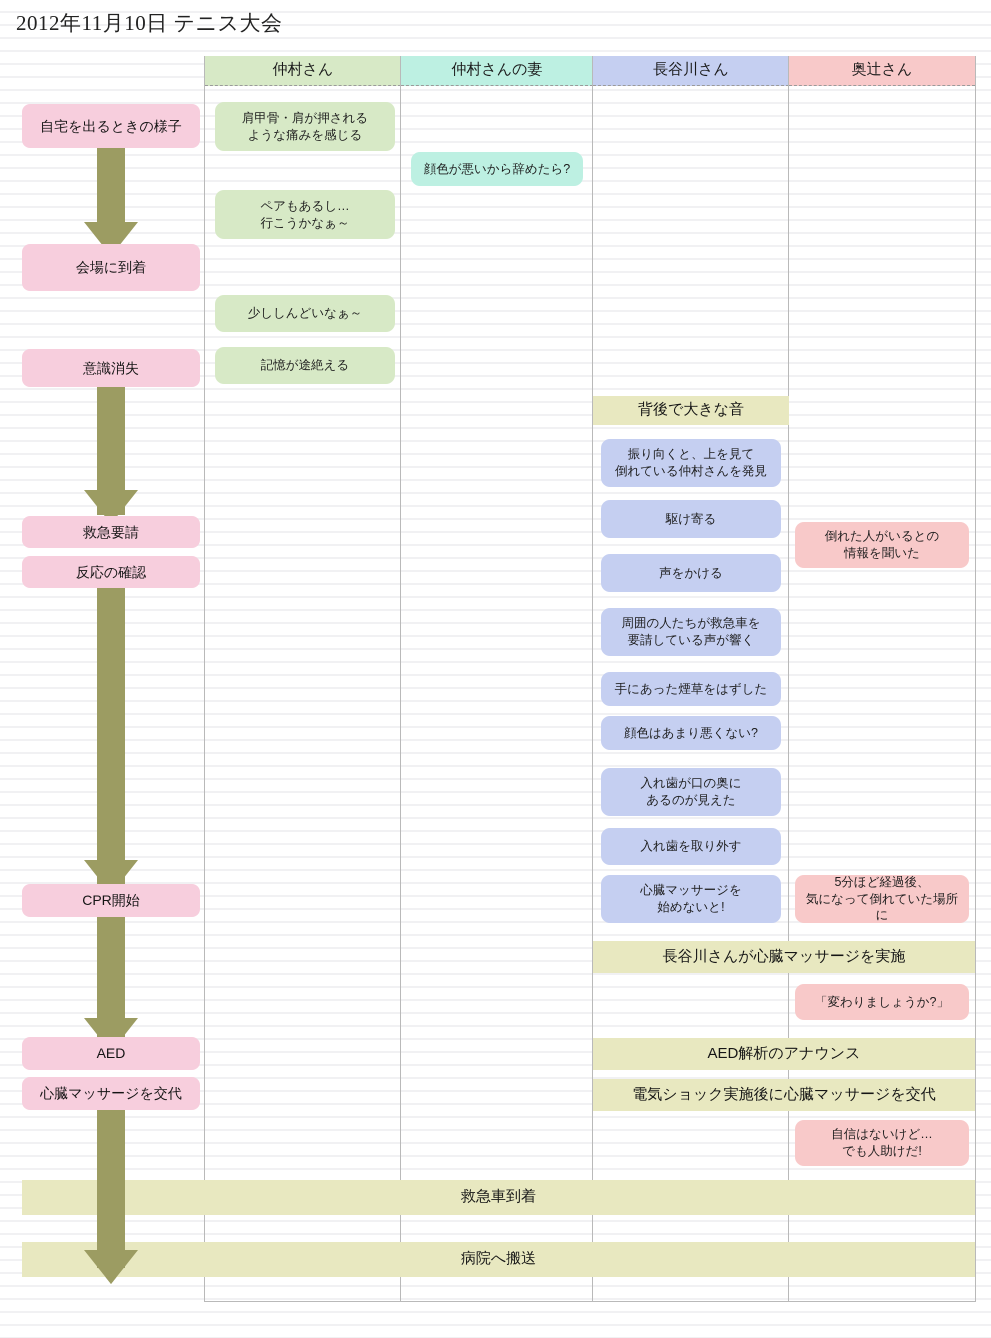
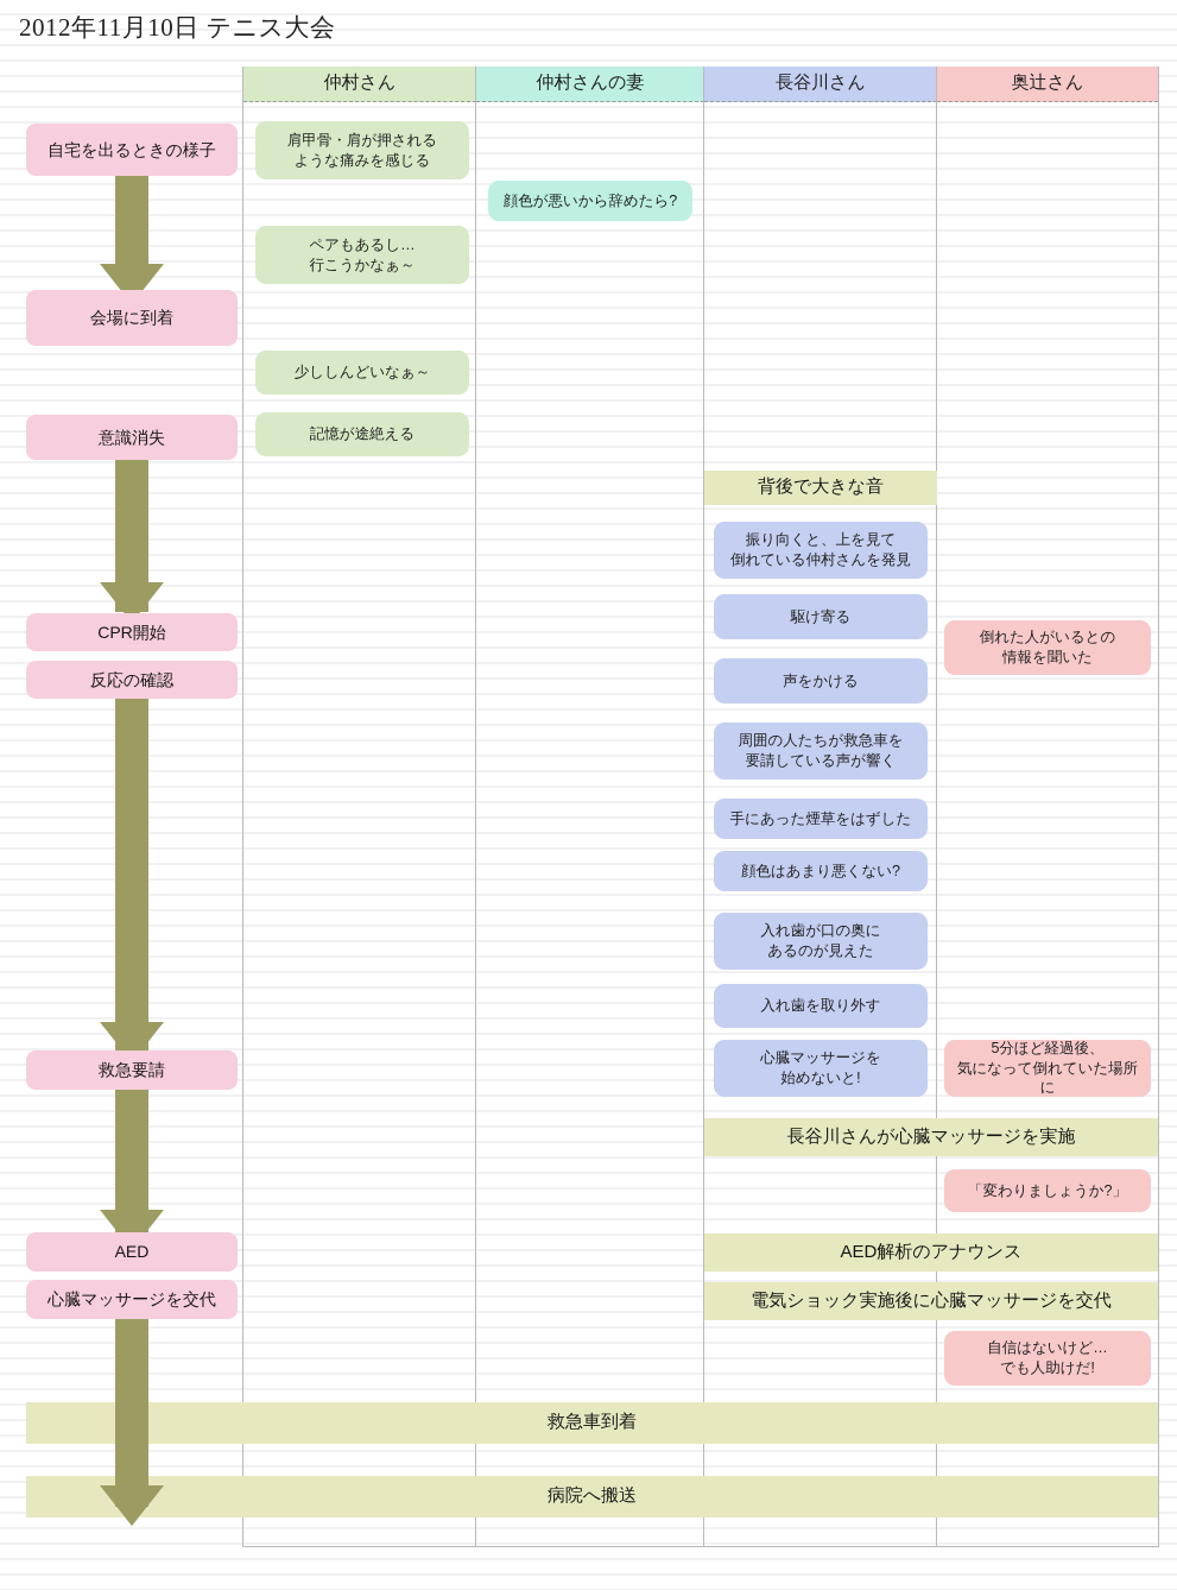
  2012年11月10日 テニス大会
  仲村さん
  仲村さんの妻
  長谷川さん
  奥辻さん
  背後で大きな音
  長谷川さんが心臓マッサージを実施
  AED解析のアナウンス
  電気ショック実施後に心臓マッサージを交代
  救急車到着
  病院へ搬送
  自宅を出るときの様子
  会場に到着
  意識消失
- 救急要請
+ CPR開始
  反応の確認
- CPR開始
+ 救急要請
  AED
  心臓マッサージを交代
  肩甲骨・肩が押される
  ような痛みを感じる
  ペアもあるし…
  行こうかなぁ～
  少ししんどいなぁ～
  記憶が途絶える
  顔色が悪いから辞めたら?
  振り向くと、上を見て
  倒れている仲村さんを発見
  駆け寄る
  声をかける
  周囲の人たちが救急車を
  要請している声が響く
  手にあった煙草をはずした
  顔色はあまり悪くない?
  入れ歯が口の奥に
  あるのが見えた
  入れ歯を取り外す
  心臓マッサージを
  始めないと!
  倒れた人がいるとの
  情報を聞いた
  5分ほど経過後、
  気になって倒れていた場所に
  「変わりましょうか?」
  自信はないけど…
  でも人助けだ!
